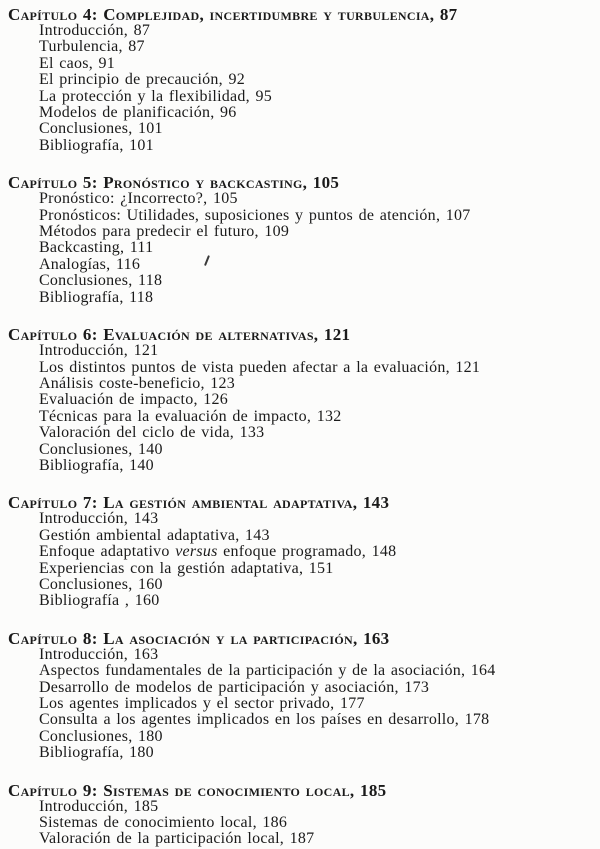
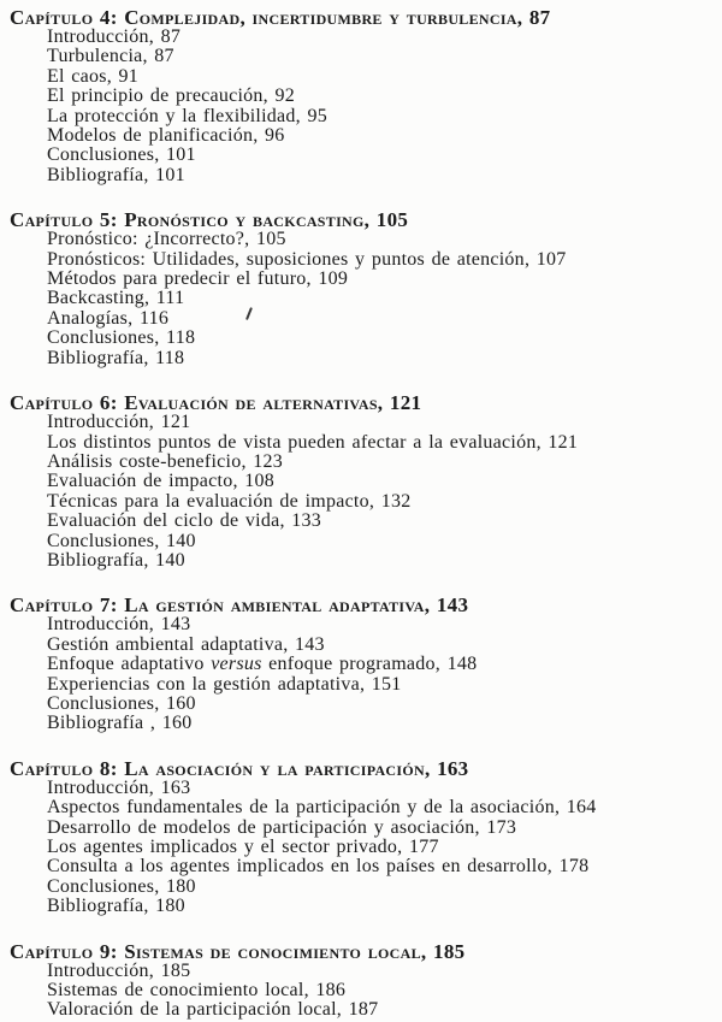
  Capítulo 4: Complejidad, incertidumbre y turbulencia, 87
  Introducción, 87
  Turbulencia, 87
  El caos, 91
  El principio de precaución, 92
  La protección y la flexibilidad, 95
  Modelos de planificación, 96
  Conclusiones, 101
  Bibliografía, 101
  Capítulo 5: Pronóstico y backcasting, 105
  Pronóstico: ¿Incorrecto?, 105
  Pronósticos: Utilidades, suposiciones y puntos de atención, 107
  Métodos para predecir el futuro, 109
  Backcasting, 111
  Analogías, 116
  Conclusiones, 118
  Bibliografía, 118
  Capítulo 6: Evaluación de alternativas, 121
  Introducción, 121
  Los distintos puntos de vista pueden afectar a la evaluación, 121
  Análisis coste-beneficio, 123
- Evaluación de impacto, 126
+ Evaluación de impacto, 108
  Técnicas para la evaluación de impacto, 132
- Valoración del ciclo de vida, 133
+ Evaluación del ciclo de vida, 133
  Conclusiones, 140
  Bibliografía, 140
  Capítulo 7: La gestión ambiental adaptativa, 143
  Introducción, 143
  Gestión ambiental adaptativa, 143
  Enfoque adaptativo versus enfoque programado, 148
  Experiencias con la gestión adaptativa, 151
  Conclusiones, 160
  Bibliografía , 160
  Capítulo 8: La asociación y la participación, 163
  Introducción, 163
  Aspectos fundamentales de la participación y de la asociación, 164
  Desarrollo de modelos de participación y asociación, 173
  Los agentes implicados y el sector privado, 177
  Consulta a los agentes implicados en los países en desarrollo, 178
  Conclusiones, 180
  Bibliografía, 180
  Capítulo 9: Sistemas de conocimiento local, 185
  Introducción, 185
  Sistemas de conocimiento local, 186
  Valoración de la participación local, 187
